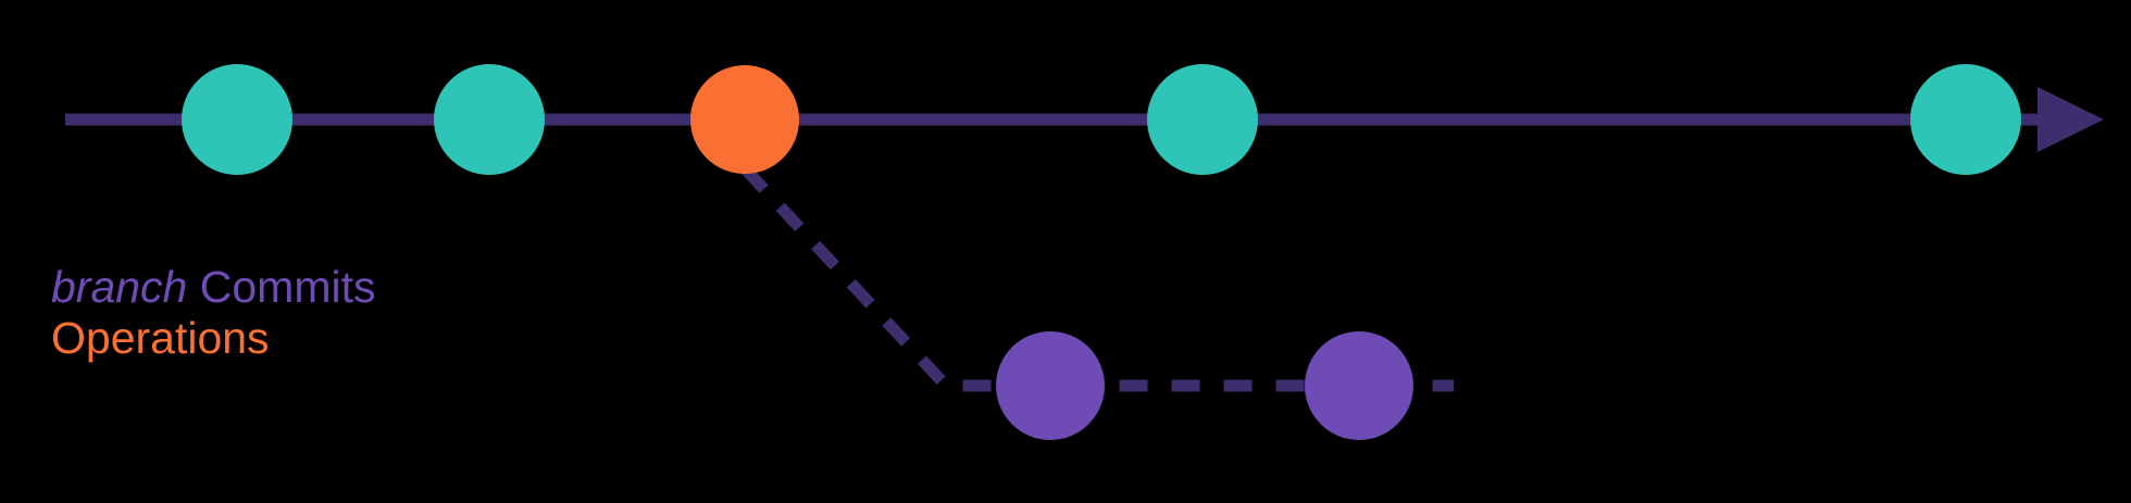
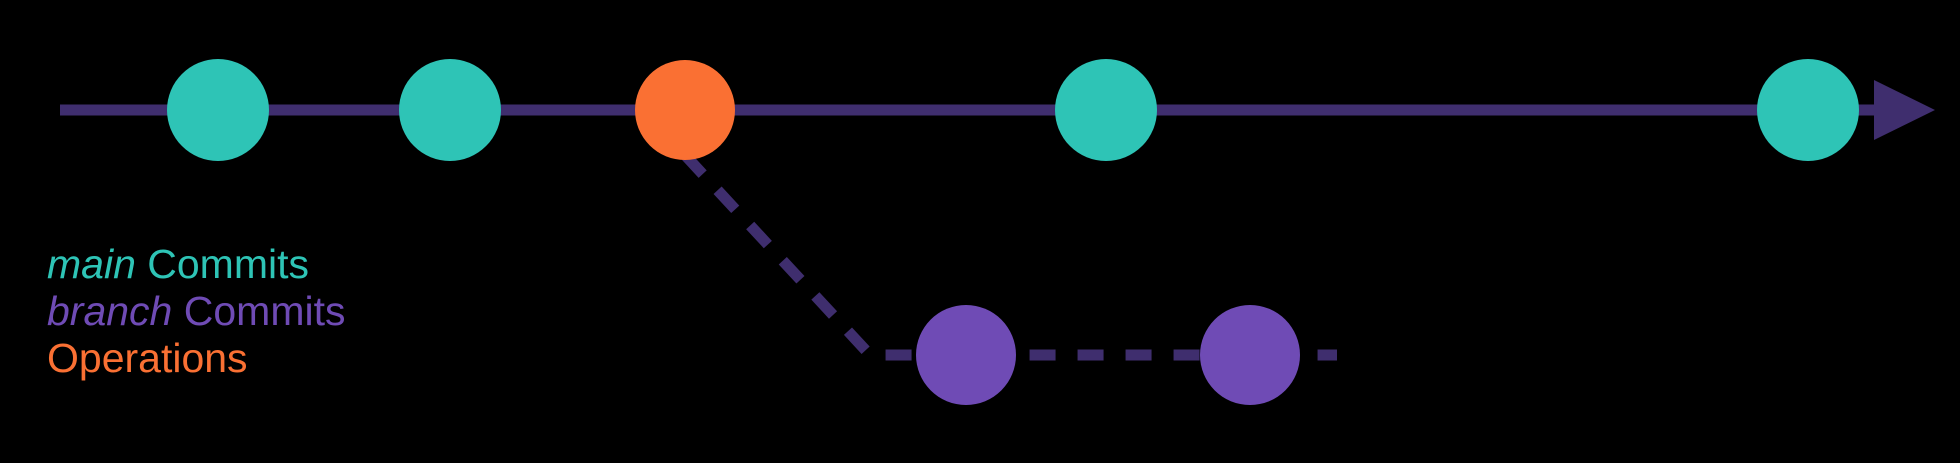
+ main Commits
  branch Commits
  Operations
